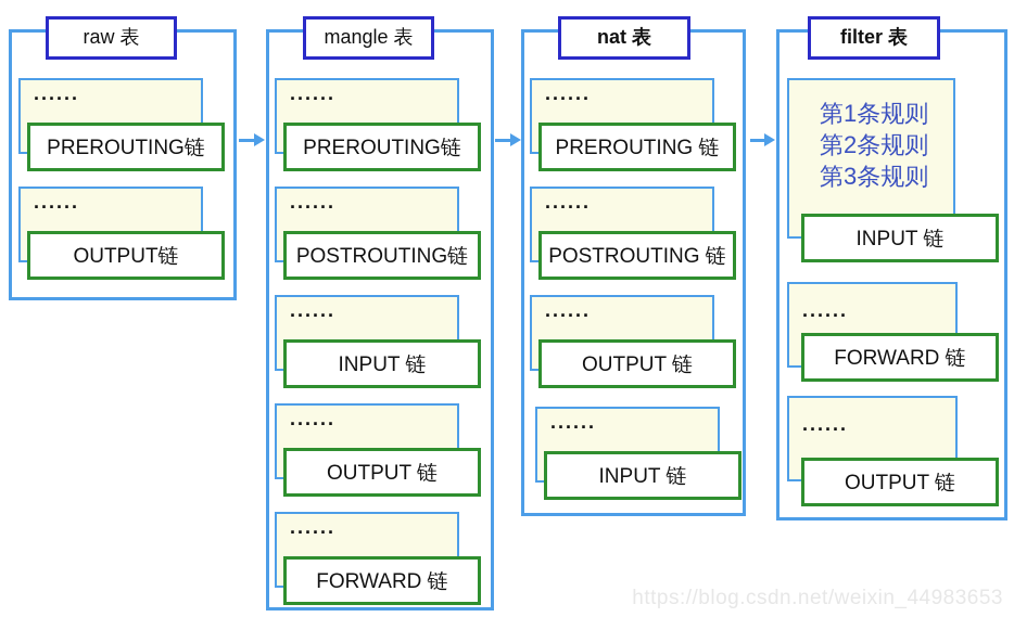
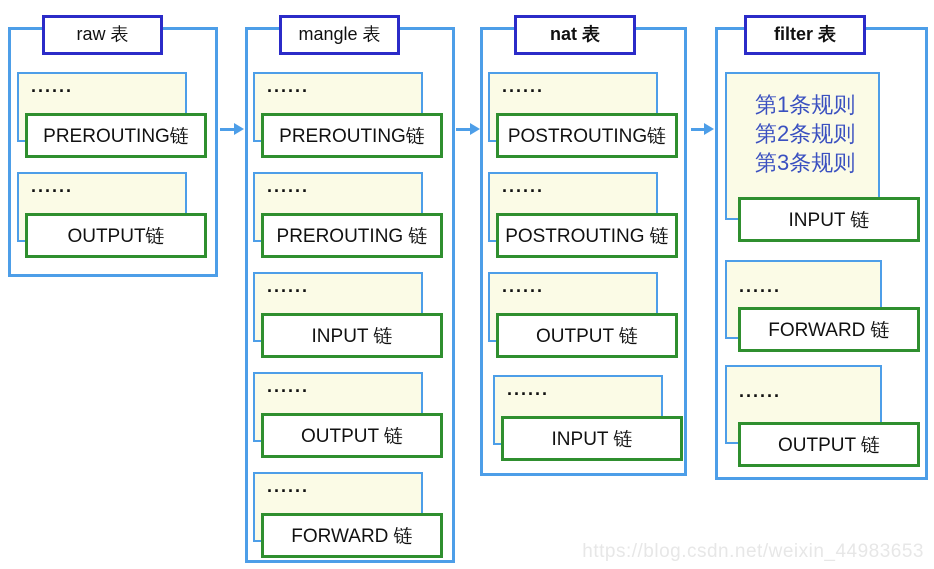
  raw 表
  ......
  PREROUTING链
  ......
  OUTPUT链
  mangle 表
  ......
  PREROUTING链
  ......
- POSTROUTING链
+ PREROUTING 链
  ......
  INPUT 链
  ......
  OUTPUT 链
  ......
  FORWARD 链
  nat 表
  ......
- PREROUTING 链
+ POSTROUTING链
  ......
  POSTROUTING 链
  ......
  OUTPUT 链
  ......
  INPUT 链
  filter 表
  第1条规则
  第2条规则
  第3条规则
  INPUT 链
  ......
  FORWARD 链
  ......
  OUTPUT 链
  https://blog.csdn.net/weixin_44983653
